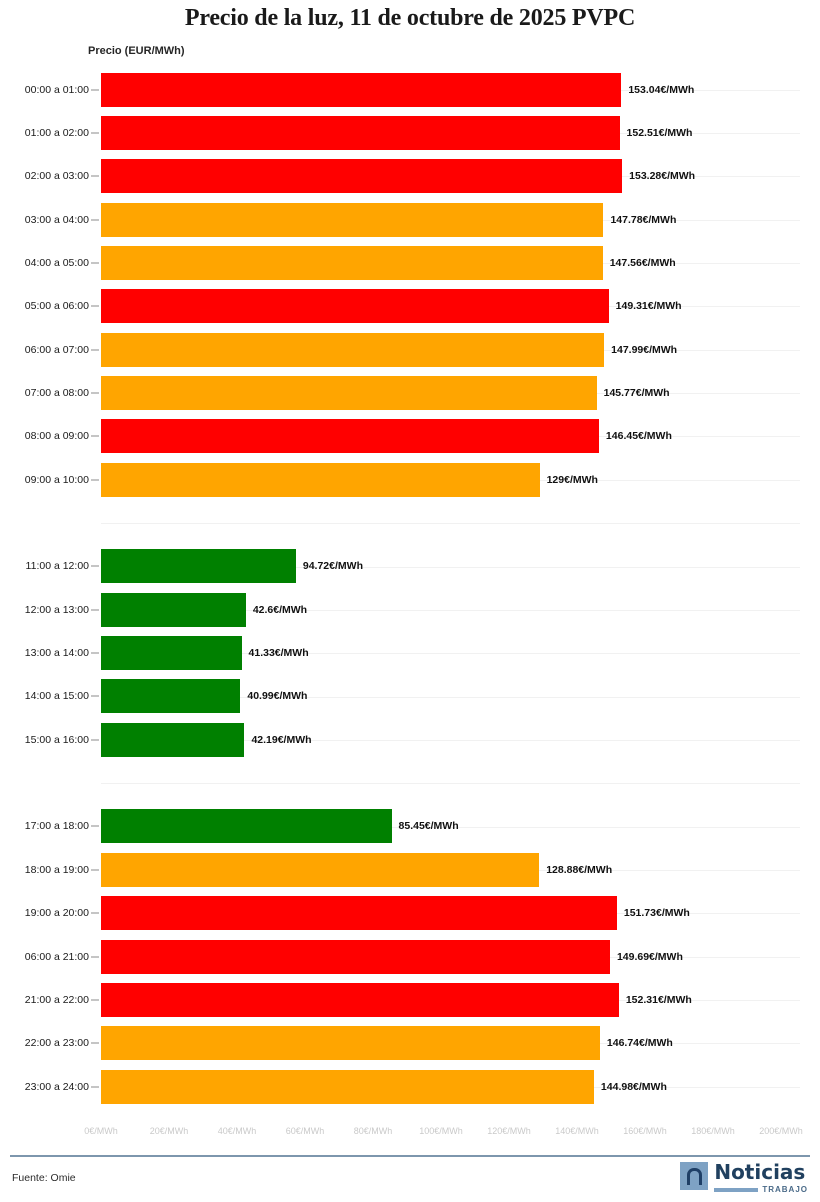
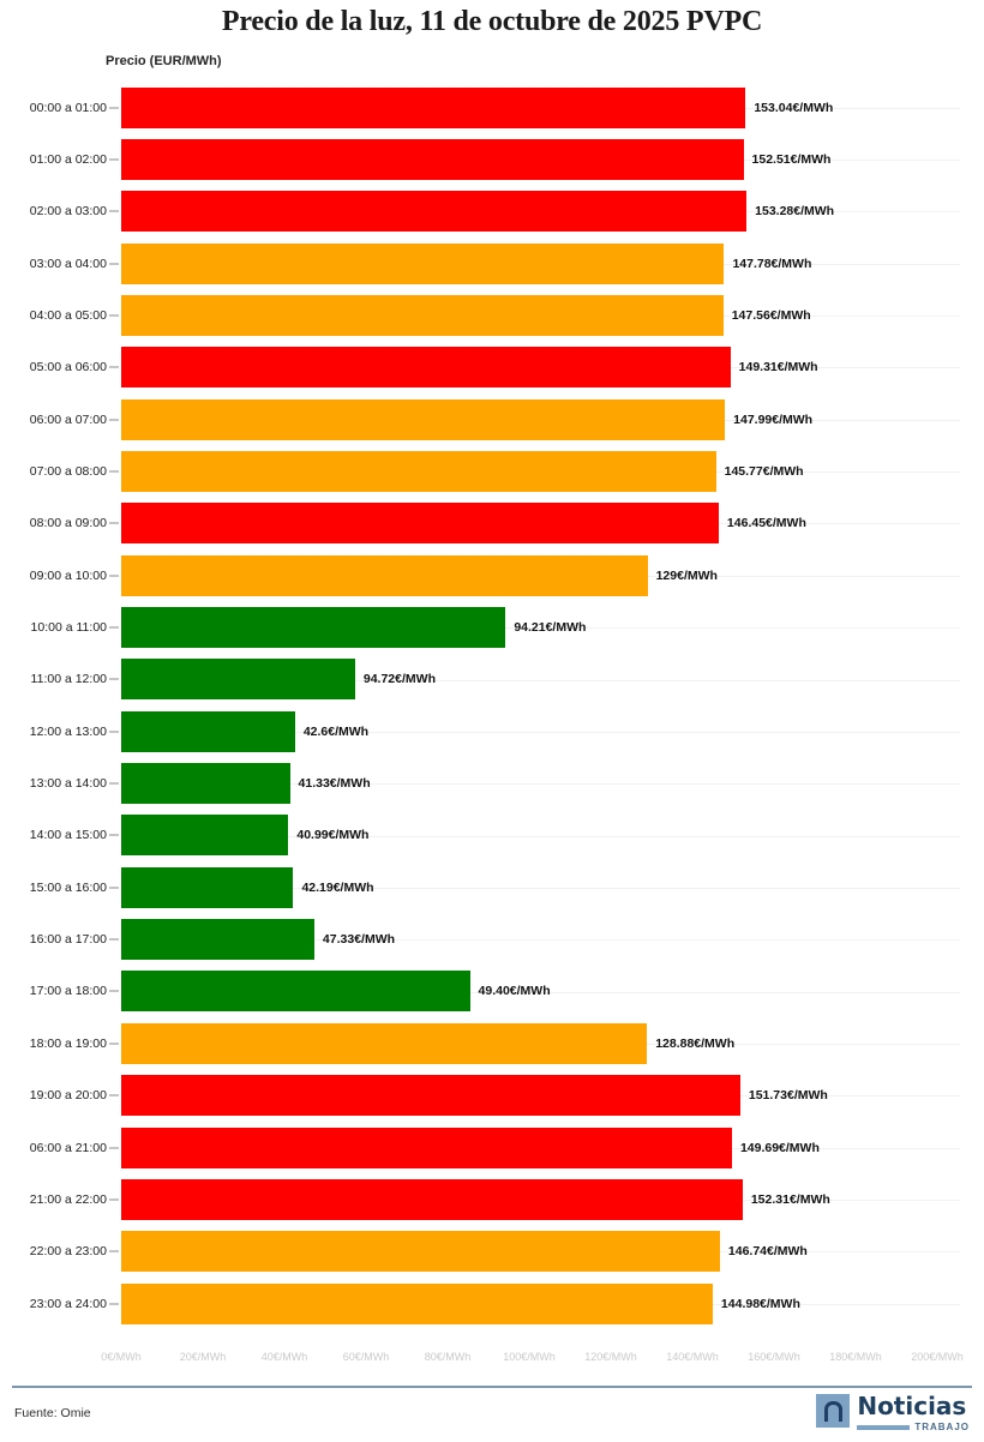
  Precio de la luz, 11 de octubre de 2025 PVPC
  Precio (EUR/MWh)
  00:00 a 01:00
  153.04€/MWh
  01:00 a 02:00
  152.51€/MWh
  02:00 a 03:00
  153.28€/MWh
  03:00 a 04:00
  147.78€/MWh
  04:00 a 05:00
  147.56€/MWh
  05:00 a 06:00
  149.31€/MWh
  06:00 a 07:00
  147.99€/MWh
  07:00 a 08:00
  145.77€/MWh
  08:00 a 09:00
  146.45€/MWh
  09:00 a 10:00
  129€/MWh
+ 10:00 a 11:00
+ 94.21€/MWh
  11:00 a 12:00
  94.72€/MWh
  12:00 a 13:00
  42.6€/MWh
  13:00 a 14:00
  41.33€/MWh
  14:00 a 15:00
  40.99€/MWh
  15:00 a 16:00
  42.19€/MWh
+ 16:00 a 17:00
+ 47.33€/MWh
  17:00 a 18:00
- 85.45€/MWh
+ 49.40€/MWh
  18:00 a 19:00
  128.88€/MWh
  19:00 a 20:00
  151.73€/MWh
  06:00 a 21:00
  149.69€/MWh
  21:00 a 22:00
  152.31€/MWh
  22:00 a 23:00
  146.74€/MWh
  23:00 a 24:00
  144.98€/MWh
  0€/MWh
  20€/MWh
  40€/MWh
  60€/MWh
  80€/MWh
  100€/MWh
  120€/MWh
  140€/MWh
  160€/MWh
  180€/MWh
  200€/MWh
  Fuente: Omie
  Noticias
  TRABAJO
